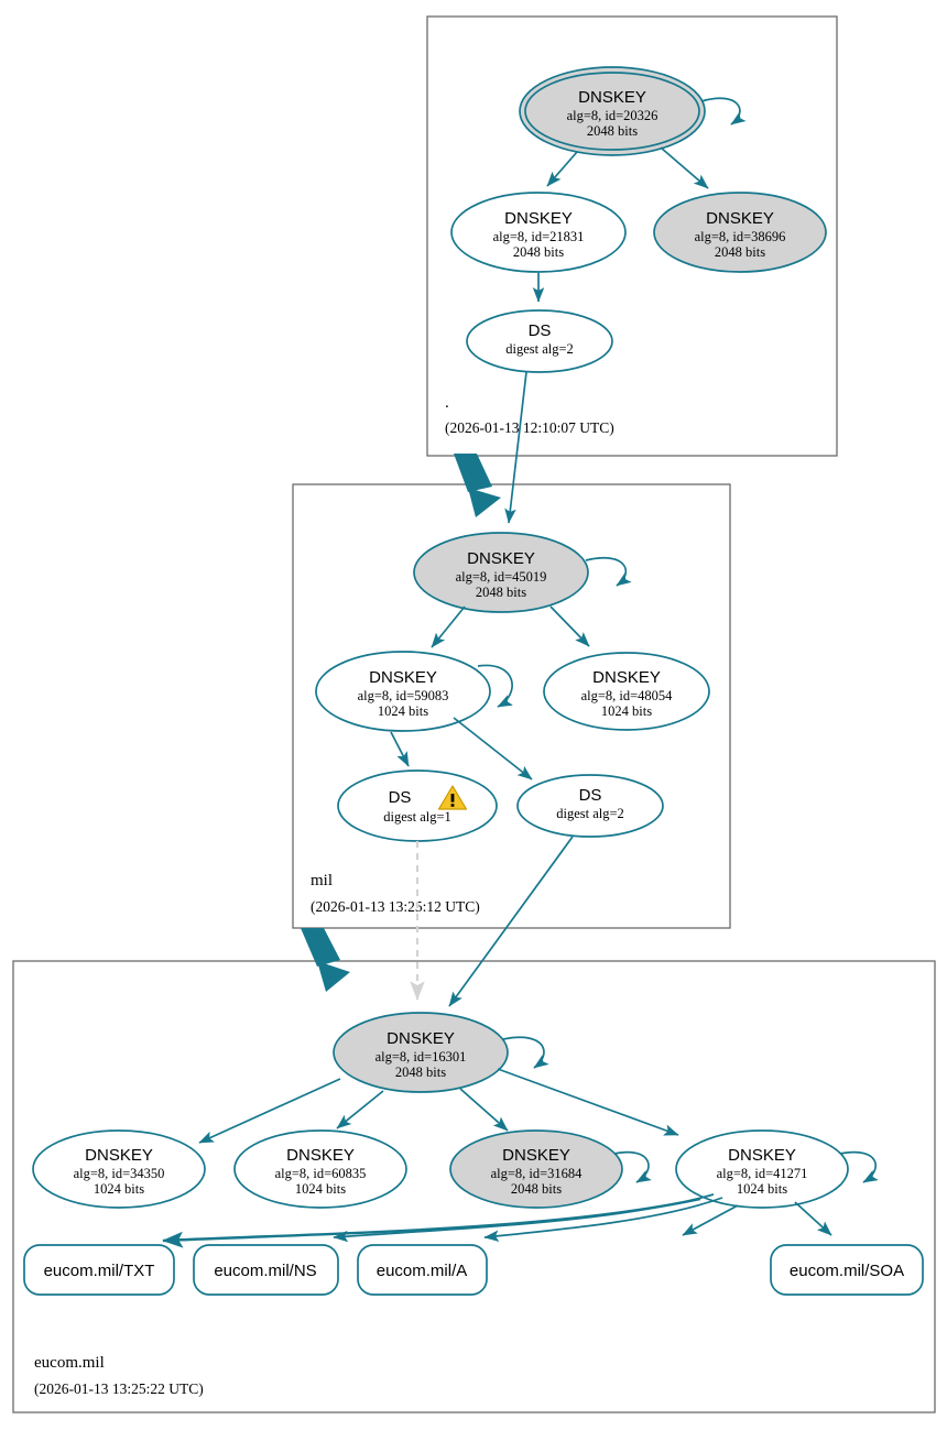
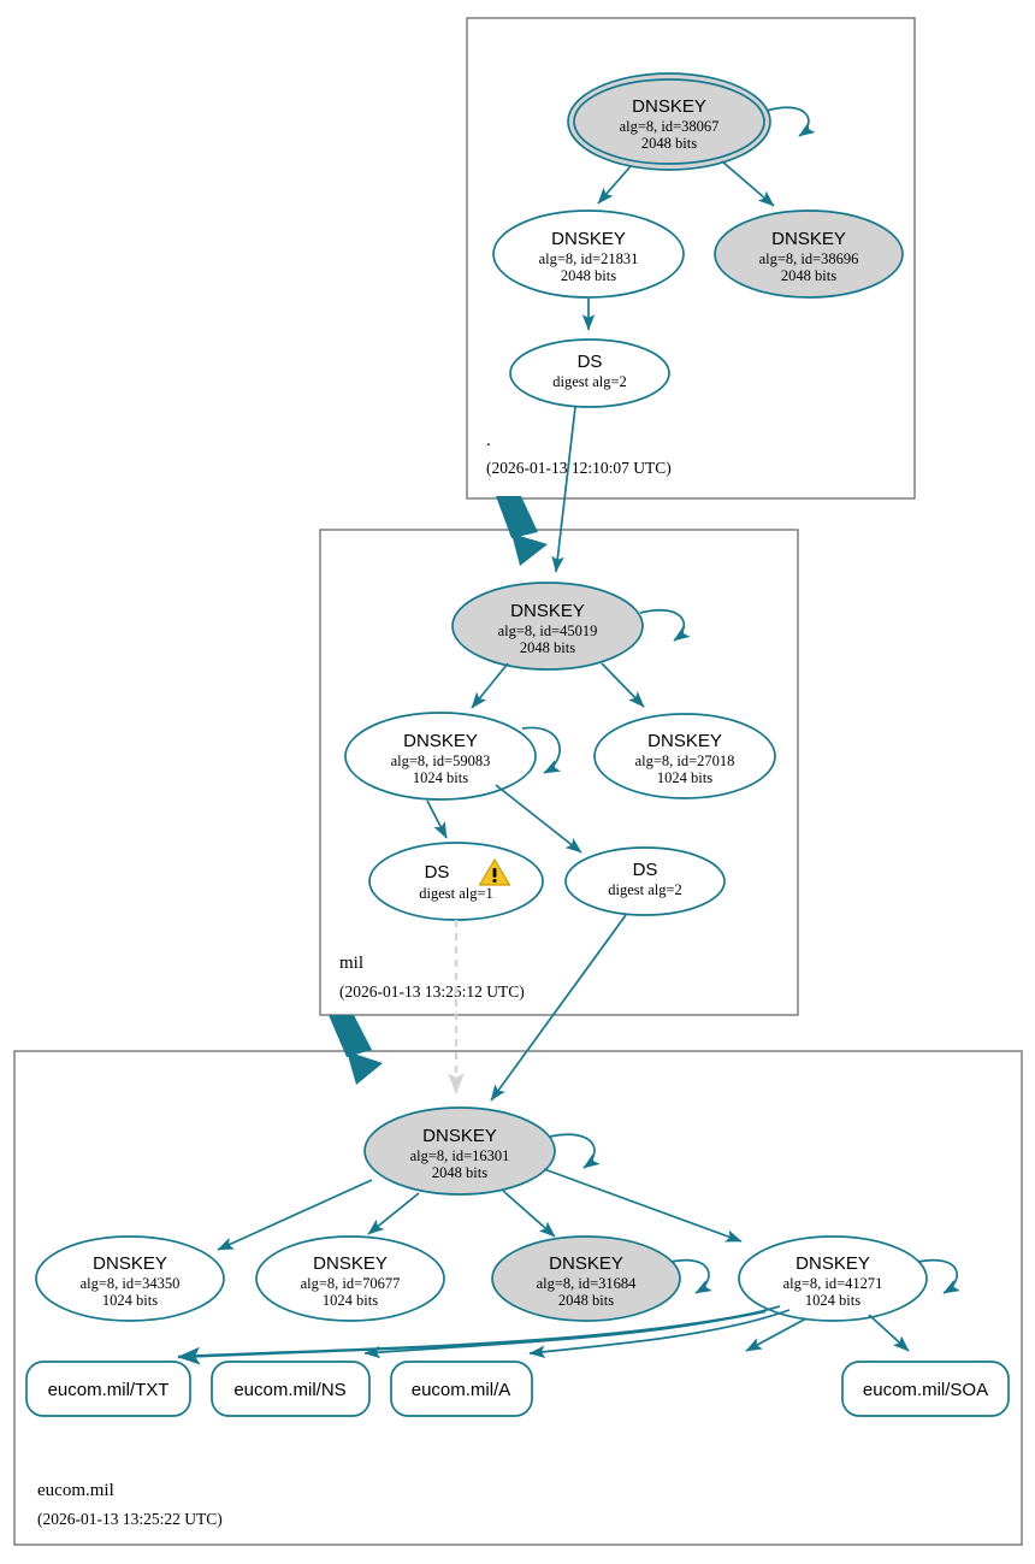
  .
  (2026-01-13 12:10:07 UTC)
  mil
  (2026-01-13 13:25:12 UTC)
  eucom.mil
  (2026-01-13 13:25:22 UTC)
  DNSKEY
- alg=8, id=20326
+ alg=8, id=38067
  2048 bits
  DNSKEY
  alg=8, id=21831
  2048 bits
  DNSKEY
  alg=8, id=38696
  2048 bits
  DS
  digest alg=2
  DNSKEY
  alg=8, id=45019
  2048 bits
  DNSKEY
  alg=8, id=59083
  1024 bits
  DNSKEY
- alg=8, id=48054
+ alg=8, id=27018
  1024 bits
  DS
  digest alg=1
  DS
  digest alg=2
  DNSKEY
  alg=8, id=16301
  2048 bits
  DNSKEY
  alg=8, id=34350
  1024 bits
  DNSKEY
- alg=8, id=60835
+ alg=8, id=70677
  1024 bits
  DNSKEY
  alg=8, id=31684
  2048 bits
  DNSKEY
  alg=8, id=41271
  1024 bits
  eucom.mil/TXT
  eucom.mil/NS
  eucom.mil/A
  eucom.mil/SOA
